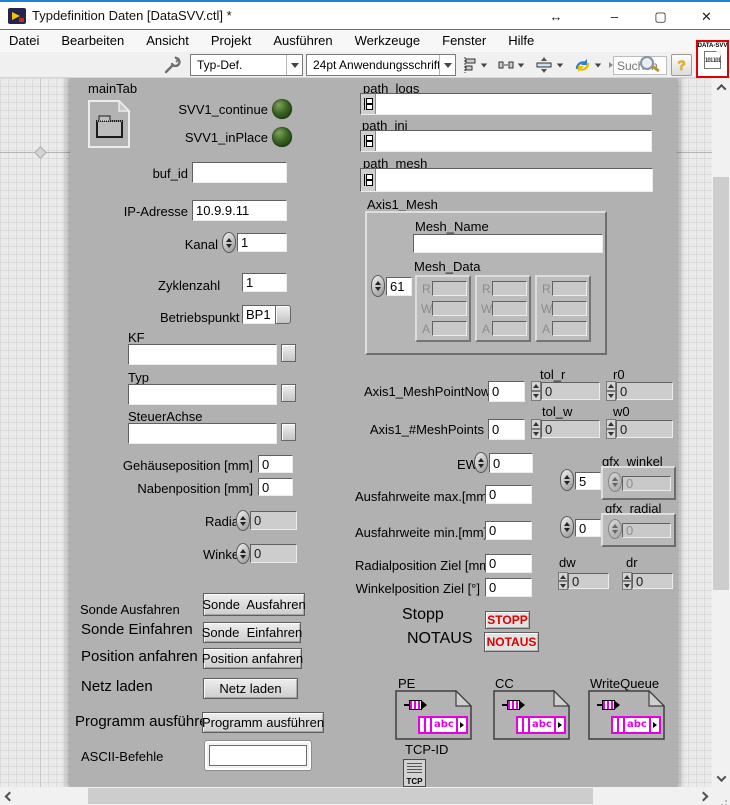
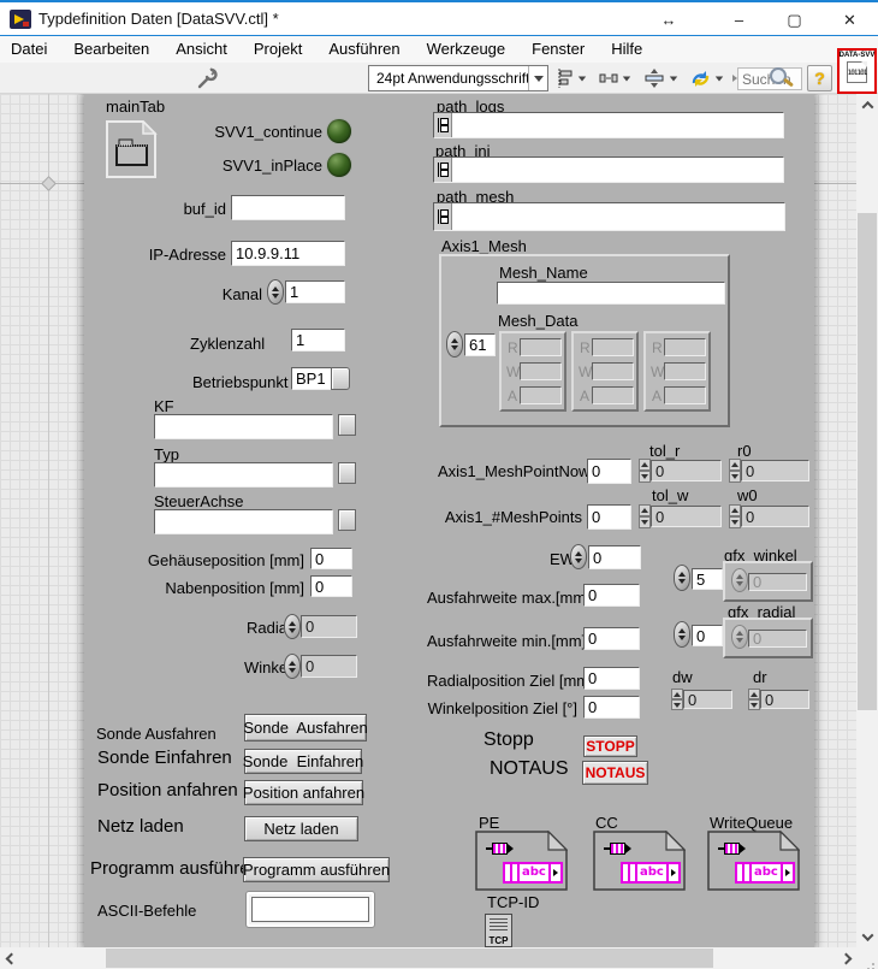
  Typdefinition Daten [DataSVV.ctl] *
  ↔
  –
  ▢
  ✕
  Datei
  Bearbeiten
  Ansicht
  Projekt
  Ausführen
  Werkzeuge
  Fenster
  Hilfe
- Typ-Def.
  24pt Anwendungsschrift
  ?
  mainTab
  SVV1_continue
  SVV1_inPlace
  buf_id
  IP-Adresse
  10.9.9.11
  Kanal
  1
  Zyklenzahl
  1
  Betriebspunkt
  BP1
  KF
  Typ
  SteuerAchse
  Gehäuseposition [mm]
  0
  Nabenposition [mm]
  0
  0
  0
  Sonde Ausfahren
  Sonde Ausfahren
  Sonde Einfahren
  Sonde Einfahren
  Position anfahren
  Position anfahren
  Netz laden
  Netz laden
  Programm ausführ
  Programm ausführen
  ASCII-Befehle
  path_logs
  path_ini
  path_mesh
  Axis1_Mesh
  Mesh_Name
  Mesh_Data
  61
  R
  W
  A
  R
  W
  A
  R
  W
  A
  tol_r
  r0
  Axis1_MeshPointNow
  0
  0
  0
  tol_w
  w0
  Axis1_#MeshPoints
  0
  0
  0
  EW
  0
  gfx_winkel
  5
  0
  Ausfahrweite max.[mm
  0
  gfx_radial
  0
  0
  Ausfahrweite min.[mm
  0
  Radialposition Ziel [m
  0
  dw
  dr
  Winkelposition Ziel [°]
  0
  0
  0
  Stopp
  STOPP
  NOTAUS
  NOTAUS
  PE
  abc
  CC
  abc
  WriteQueue
  abc
  TCP-ID
  TCP
